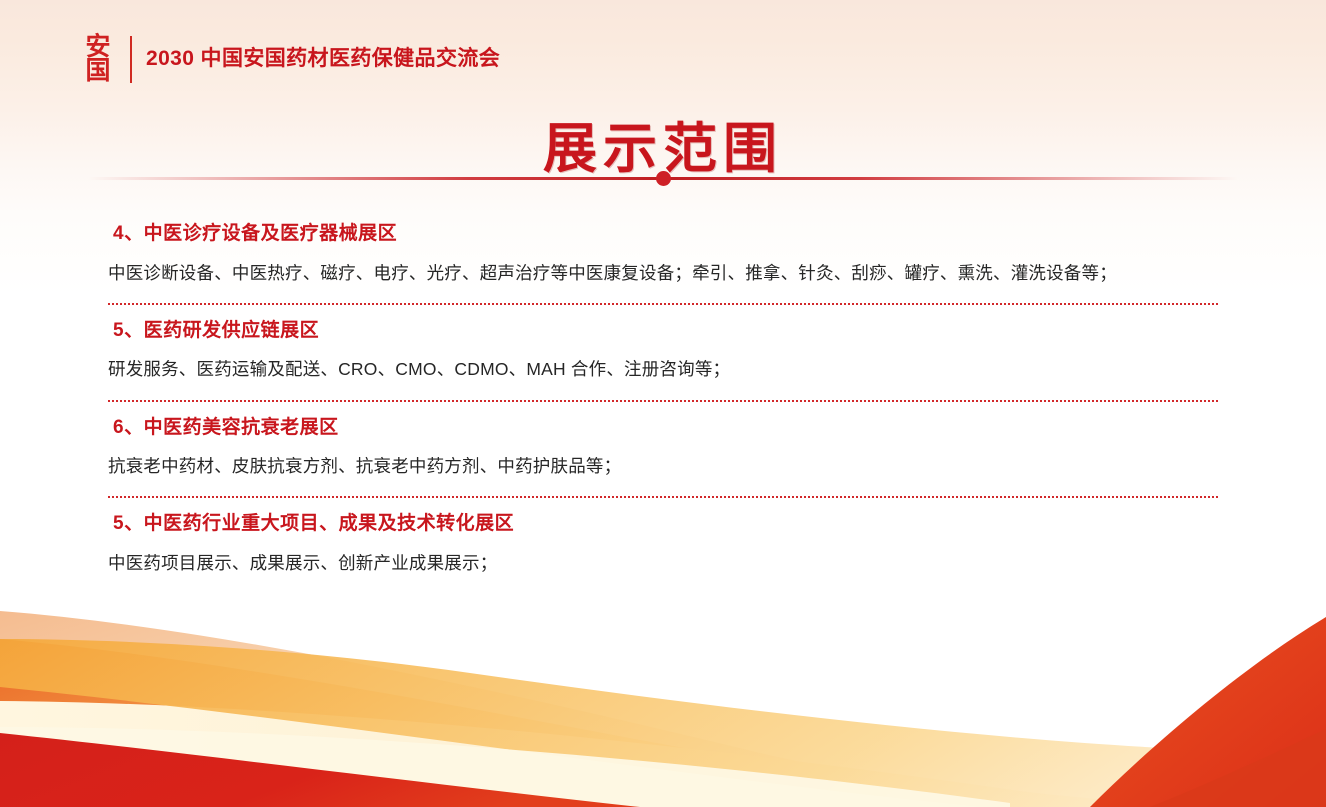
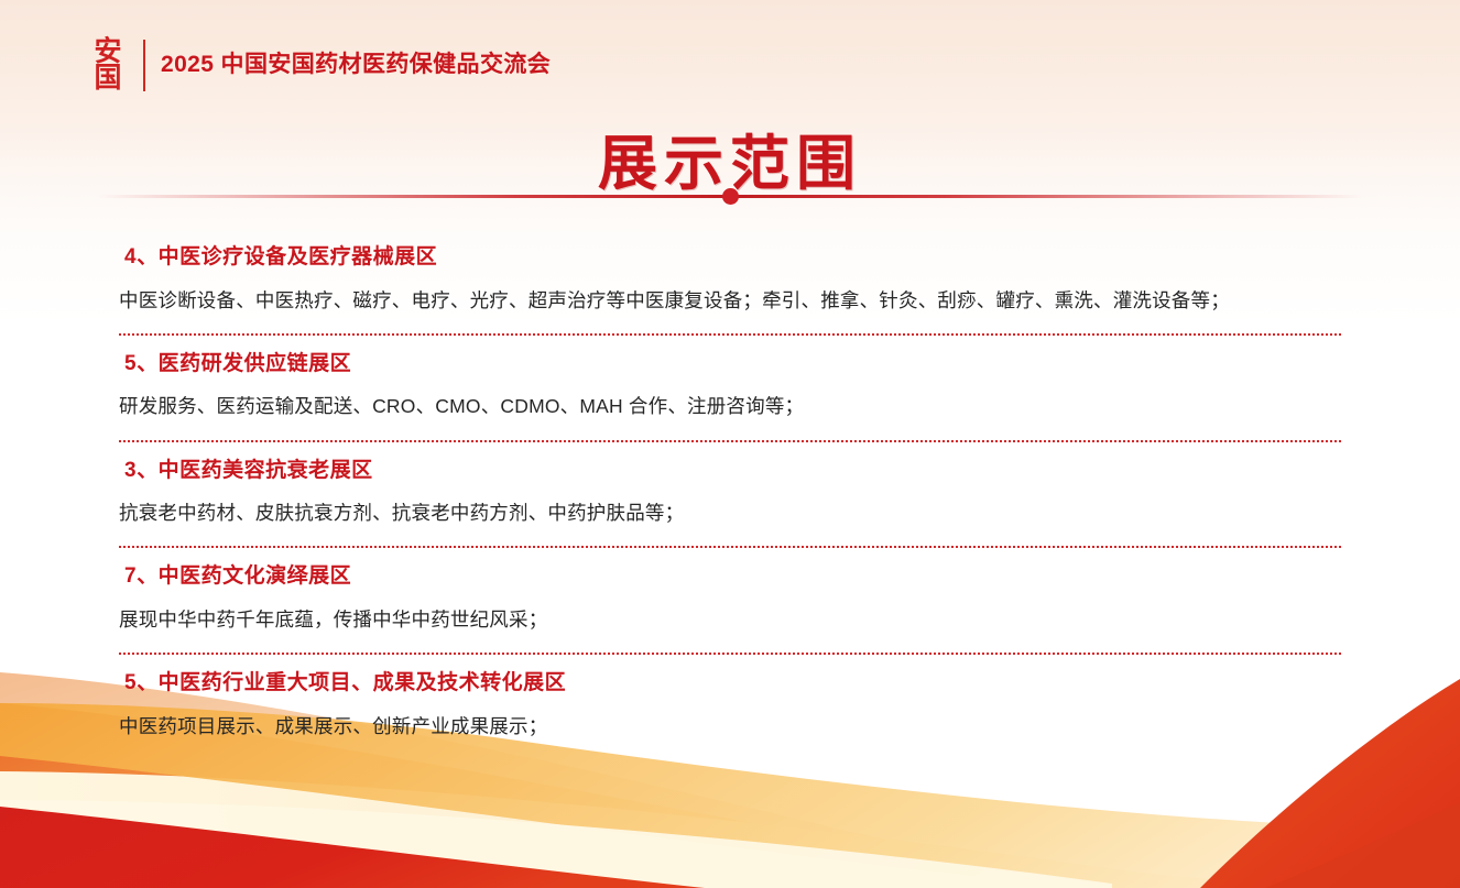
  安
  国
- 2030 中国安国药材医药保健品交流会
+ 2025 中国安国药材医药保健品交流会
  展示范围
  4、中医诊疗设备及医疗器械展区
  中医诊断设备、中医热疗、磁疗、电疗、光疗、超声治疗等中医康复设备；牵引、推拿、针灸、刮痧、罐疗、熏洗、灌洗设备等；
  5、医药研发供应链展区
  研发服务、医药运输及配送、CRO、CMO、CDMO、MAH 合作、注册咨询等；
- 6、中医药美容抗衰老展区
+ 3、中医药美容抗衰老展区
  抗衰老中药材、皮肤抗衰方剂、抗衰老中药方剂、中药护肤品等；
+ 7、中医药文化演绎展区
+ 展现中华中药千年底蕴，传播中华中药世纪风采；
  5、中医药行业重大项目、成果及技术转化展区
  中医药项目展示、成果展示、创新产业成果展示；
